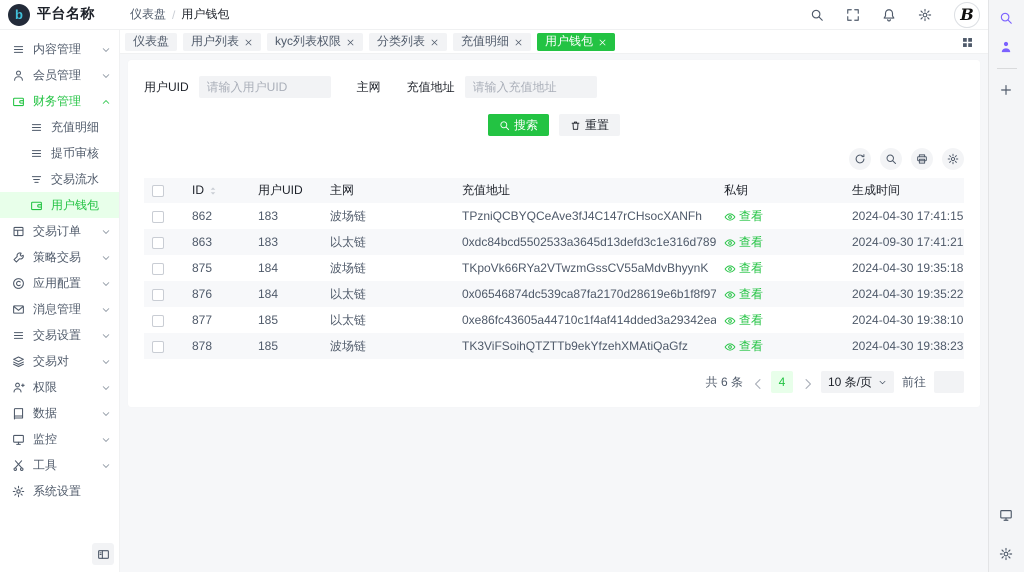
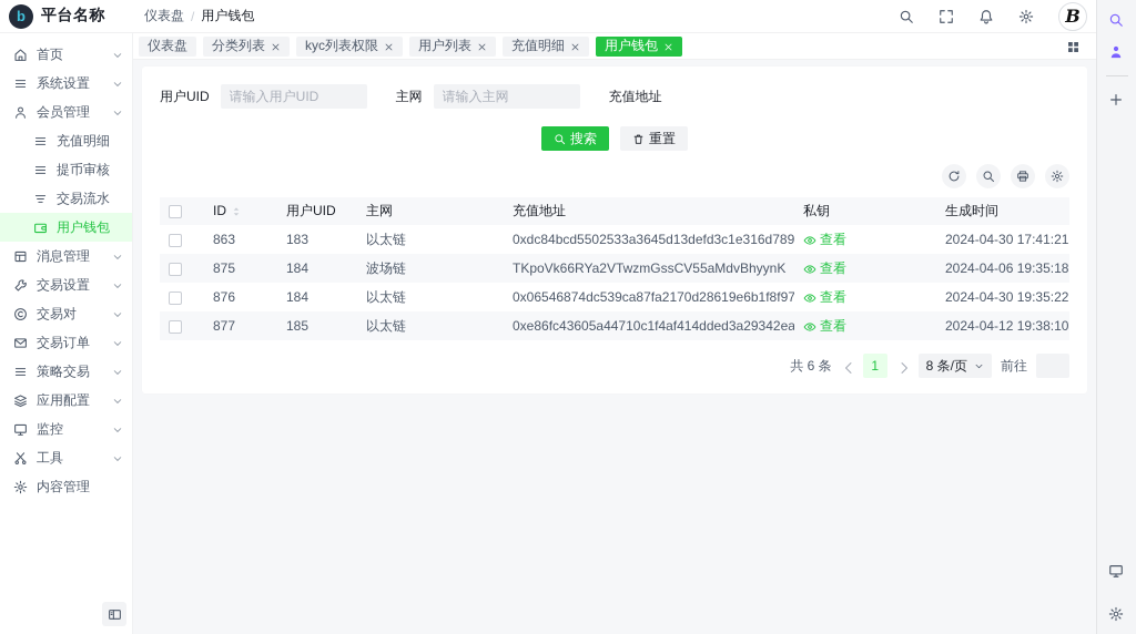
  b
  平台名称
  仪表盘
  /
  用户钱包
  B
+ 首页
- 内容管理
+ 系统设置
  会员管理
- 财务管理
  充值明细
  提币审核
  交易流水
  用户钱包
- 交易订单
+ 消息管理
- 策略交易
+ 交易设置
- 应用配置
+ 交易对
- 消息管理
+ 交易订单
- 交易设置
+ 策略交易
- 交易对
+ 应用配置
- 权限
- 数据
  监控
  工具
- 系统设置
+ 内容管理
  仪表盘
- 用户列表
+ 分类列表
  kyc列表权限
- 分类列表
+ 用户列表
  充值明细
  用户钱包
  用户UID
  请输入用户UID
  主网
+ 请输入主网
  充值地址
- 请输入充值地址
  搜索
  重置
  	ID	用户UID	主网	充值地址	私钥	生成时间
- 	862	183	波场链	TPzniQCBYQCeAve3fJ4C147rCHsocXANFh	查看	2024-04-30 17:41:15
- 	863	183	以太链	0xdc84bcd5502533a3645d13defd3c1e316d789	查看	2024-09-30 17:41:21
+ 	863	183	以太链	0xdc84bcd5502533a3645d13defd3c1e316d789	查看	2024-04-30 17:41:21
- 	875	184	波场链	TKpoVk66RYa2VTwzmGssCV55aMdvBhyynK	查看	2024-04-30 19:35:18
+ 	875	184	波场链	TKpoVk66RYa2VTwzmGssCV55aMdvBhyynK	查看	2024-04-06 19:35:18
  	876	184	以太链	0x06546874dc539ca87fa2170d28619e6b1f8f97	查看	2024-04-30 19:35:22
- 	877	185	以太链	0xe86fc43605a44710c1f4af414dded3a29342ea	查看	2024-04-30 19:38:10
+ 	877	185	以太链	0xe86fc43605a44710c1f4af414dded3a29342ea	查看	2024-04-12 19:38:10
- 	878	185	波场链	TK3ViFSoihQTZTTb9ekYfzehXMAtiQaGfz	查看	2024-04-30 19:38:23
  共 6 条
- 4
+ 1
- 10 条/页
+ 8 条/页
  前往
